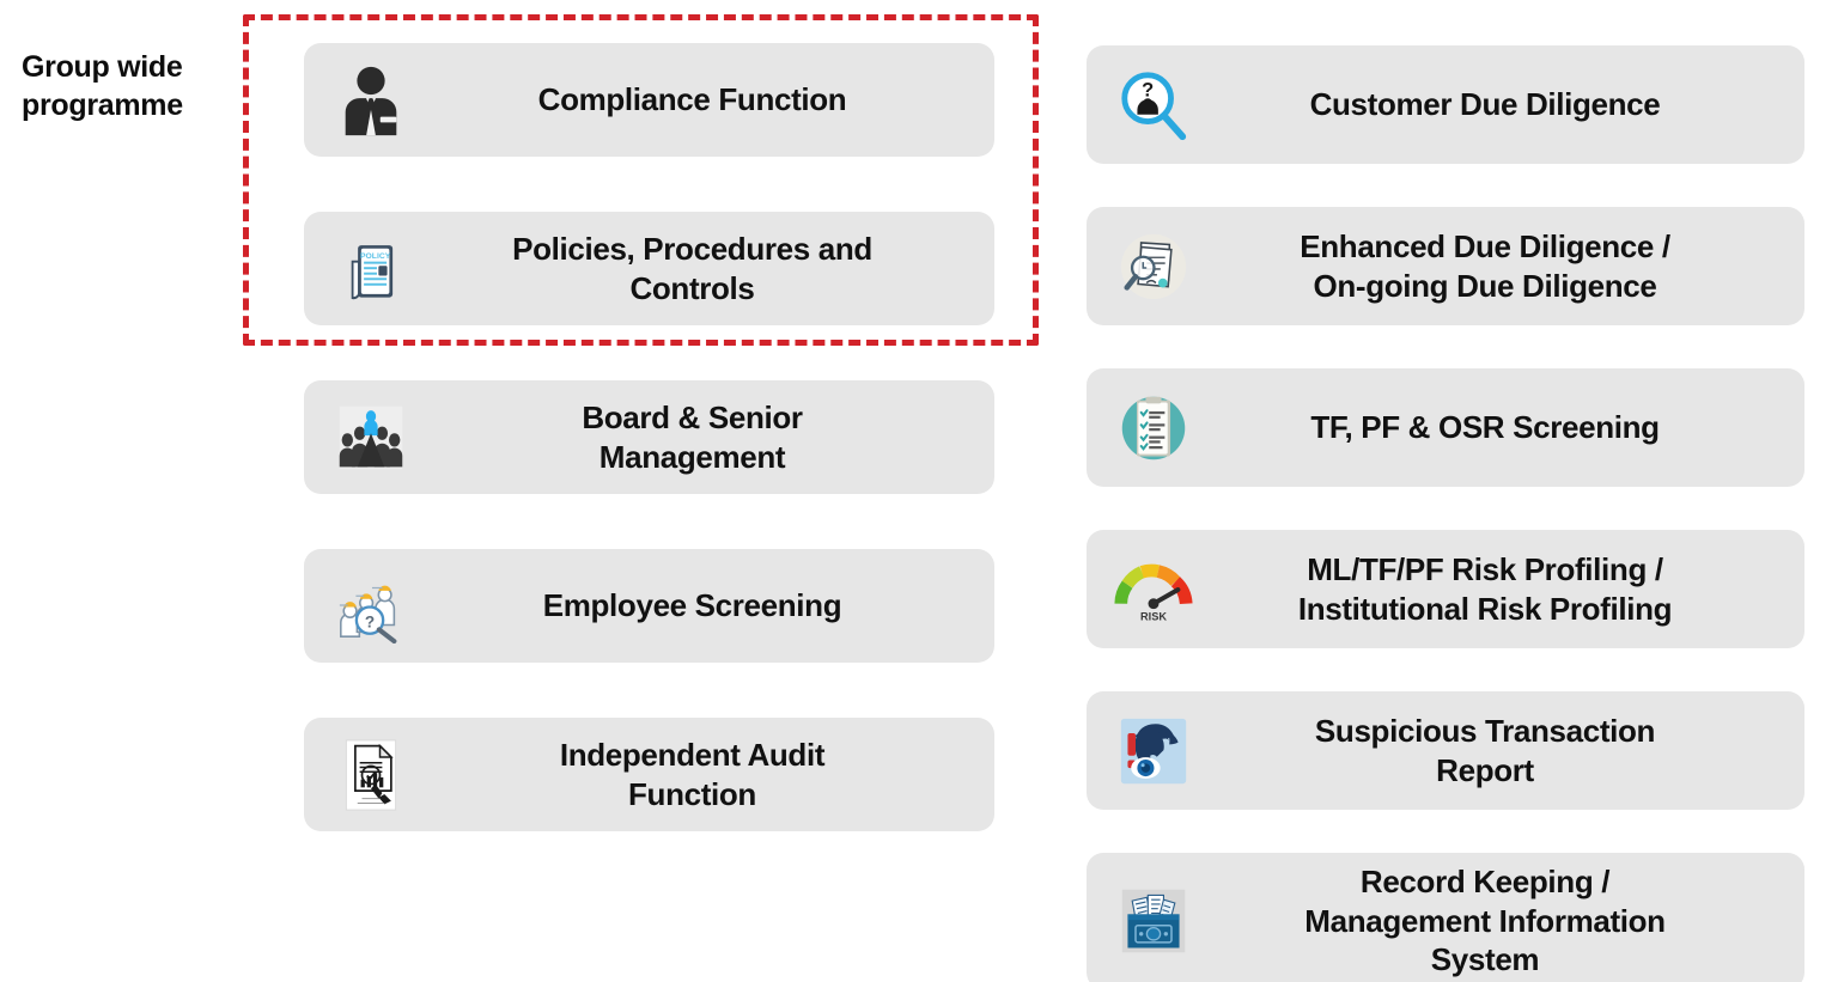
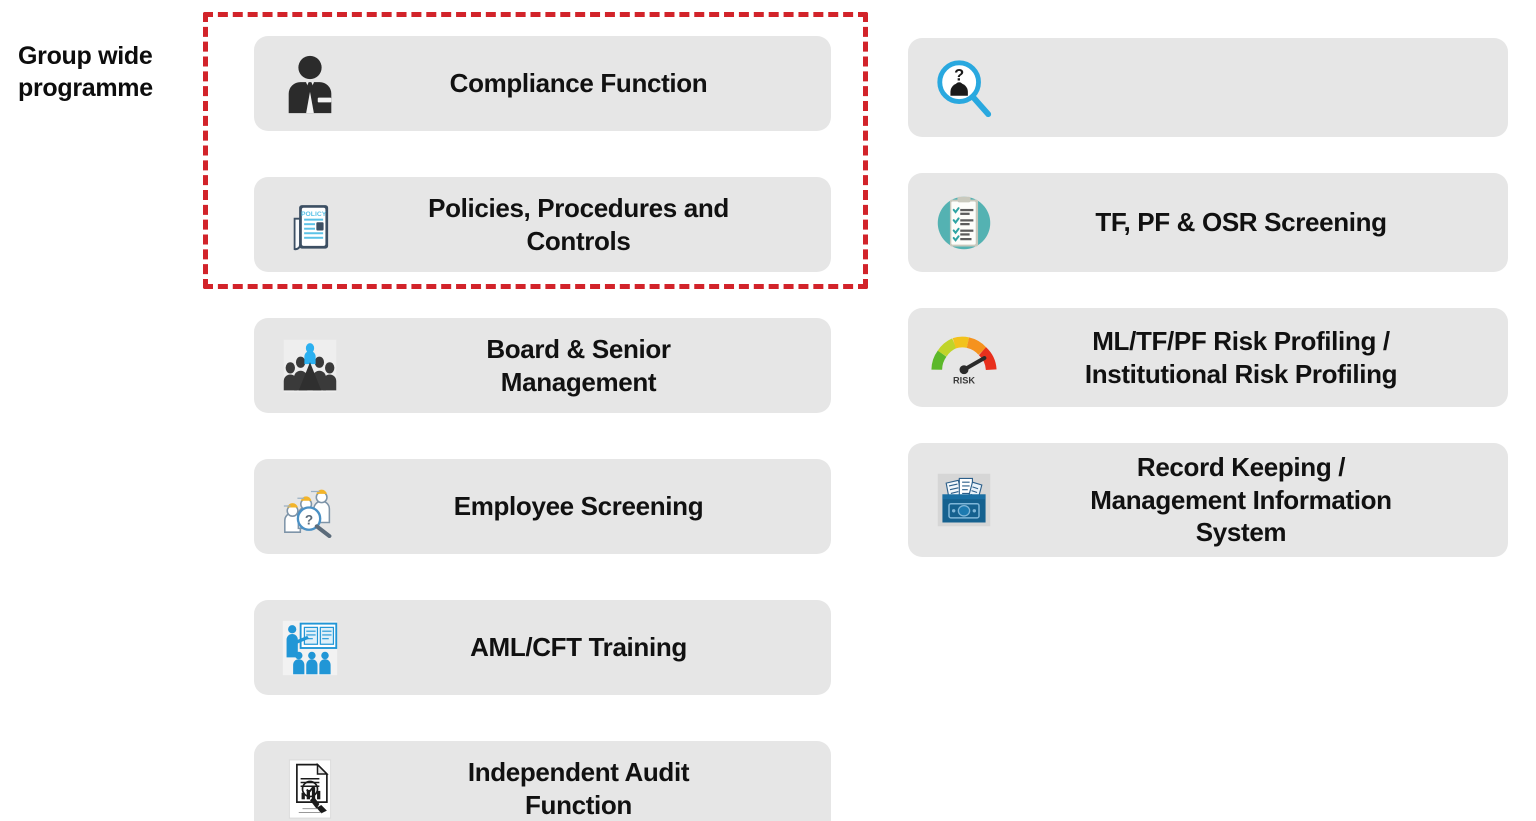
  Group wide programme
  Compliance Function
  Policies, Procedures and
  Controls
  Board & Senior
  Management
  ?
  Employee Screening
+ AML/CFT Training
  Independent Audit
  Function
  ?
- Customer Due Diligence
- Enhanced Due Diligence /
- On-going Due Diligence
  TF, PF & OSR Screening
  RISK
  ML/TF/PF Risk Profiling /
  Institutional Risk Profiling
- Suspicious Transaction
- Report
  Record Keeping /
  Management Information
  System
